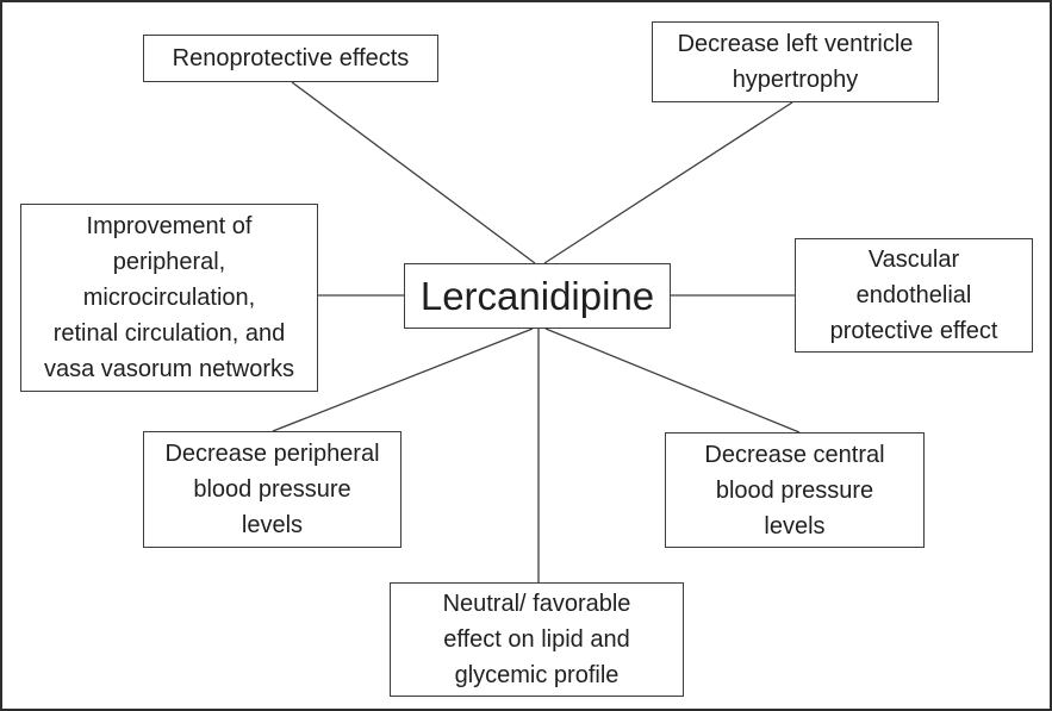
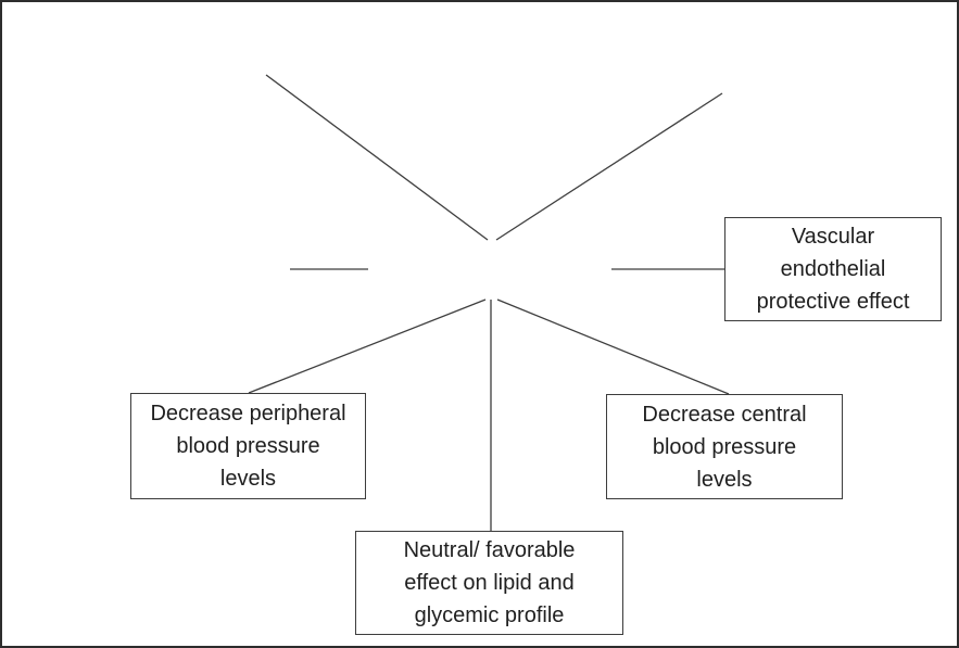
- Renoprotective effects
- Decrease left ventricle
- hypertrophy
- Improvement of
- peripheral,
- microcirculation,
- retinal circulation, and
- vasa vasorum networks
- Lercanidipine
  Vascular
  endothelial
  protective effect
  Decrease peripheral
  blood pressure
  levels
  Decrease central
  blood pressure
  levels
  Neutral/ favorable
  effect on lipid and
  glycemic profile
